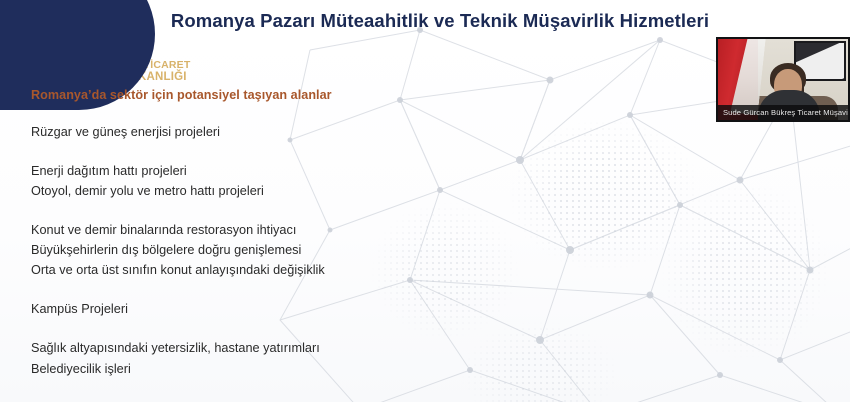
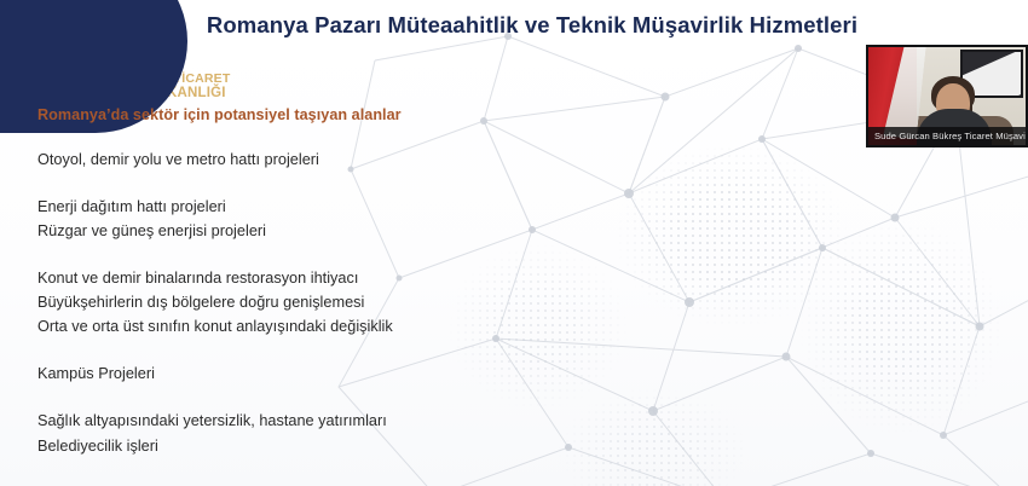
  KANLIĞI
  Romanya Pazarı Müteaahitlik ve Teknik Müşavirlik Hizmetleri
  Romanya’da sektör için potansiyel taşıyan alanlar
- Rüzgar ve güneş enerjisi projeleri
+ Otoyol, demir yolu ve metro hattı projeleri
  Enerji dağıtım hattı projeleri
- Otoyol, demir yolu ve metro hattı projeleri
+ Rüzgar ve güneş enerjisi projeleri
  Konut ve demir binalarında restorasyon ihtiyacı
  Büyükşehirlerin dış bölgelere doğru genişlemesi
  Orta ve orta üst sınıfın konut anlayışındaki değişiklik
  Kampüs Projeleri
  Sağlık altyapısındaki yetersizlik, hastane yatırımları
  Belediyecilik işleri
  Sude Gürcan Bükreş Ticaret Müşavi
